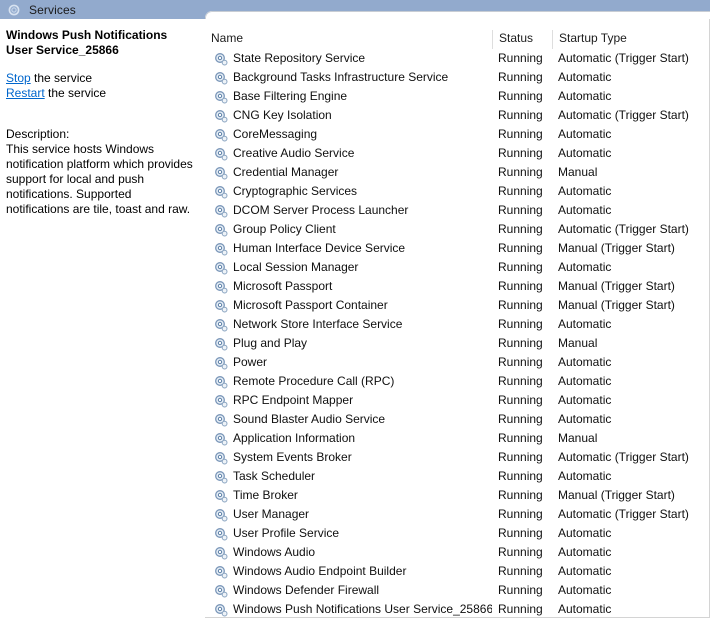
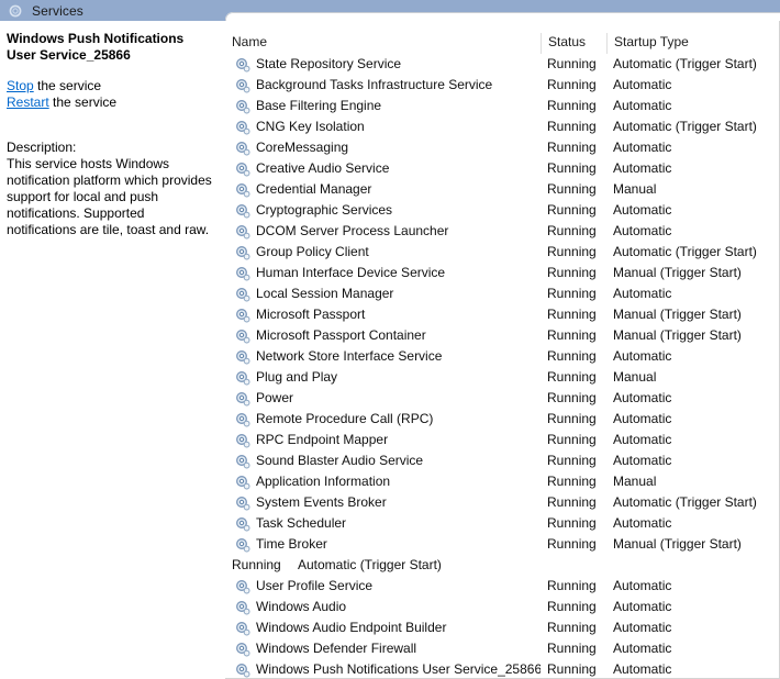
  Services
  Windows Push Notifications User Service_25866
  Stop the service
  Restart the service
  Description:
  This service hosts Windows notification platform which provides support for local and push notifications. Supported notifications are tile, toast and raw.
  Name
  Status
  Startup Type
  State Repository Service
  Running
  Automatic (Trigger Start)
  Background Tasks Infrastructure Service
  Running
  Automatic
  Base Filtering Engine
  Running
  Automatic
  CNG Key Isolation
  Running
  Automatic (Trigger Start)
  CoreMessaging
  Running
  Automatic
  Creative Audio Service
  Running
  Automatic
  Credential Manager
  Running
  Manual
  Cryptographic Services
  Running
  Automatic
  DCOM Server Process Launcher
  Running
  Automatic
  Group Policy Client
  Running
  Automatic (Trigger Start)
  Human Interface Device Service
  Running
  Manual (Trigger Start)
  Local Session Manager
  Running
  Automatic
  Microsoft Passport
  Running
  Manual (Trigger Start)
  Microsoft Passport Container
  Running
  Manual (Trigger Start)
  Network Store Interface Service
  Running
  Automatic
  Plug and Play
  Running
  Manual
  Power
  Running
  Automatic
  Remote Procedure Call (RPC)
  Running
  Automatic
  RPC Endpoint Mapper
  Running
  Automatic
  Sound Blaster Audio Service
  Running
  Automatic
  Application Information
  Running
  Manual
  System Events Broker
  Running
  Automatic (Trigger Start)
  Task Scheduler
  Running
  Automatic
  Time Broker
  Running
  Manual (Trigger Start)
- User Manager
  Running
  Automatic (Trigger Start)
  User Profile Service
  Running
  Automatic
  Windows Audio
  Running
  Automatic
  Windows Audio Endpoint Builder
  Running
  Automatic
  Windows Defender Firewall
  Running
  Automatic
  Windows Push Notifications User Service_25866
  Running
  Automatic
